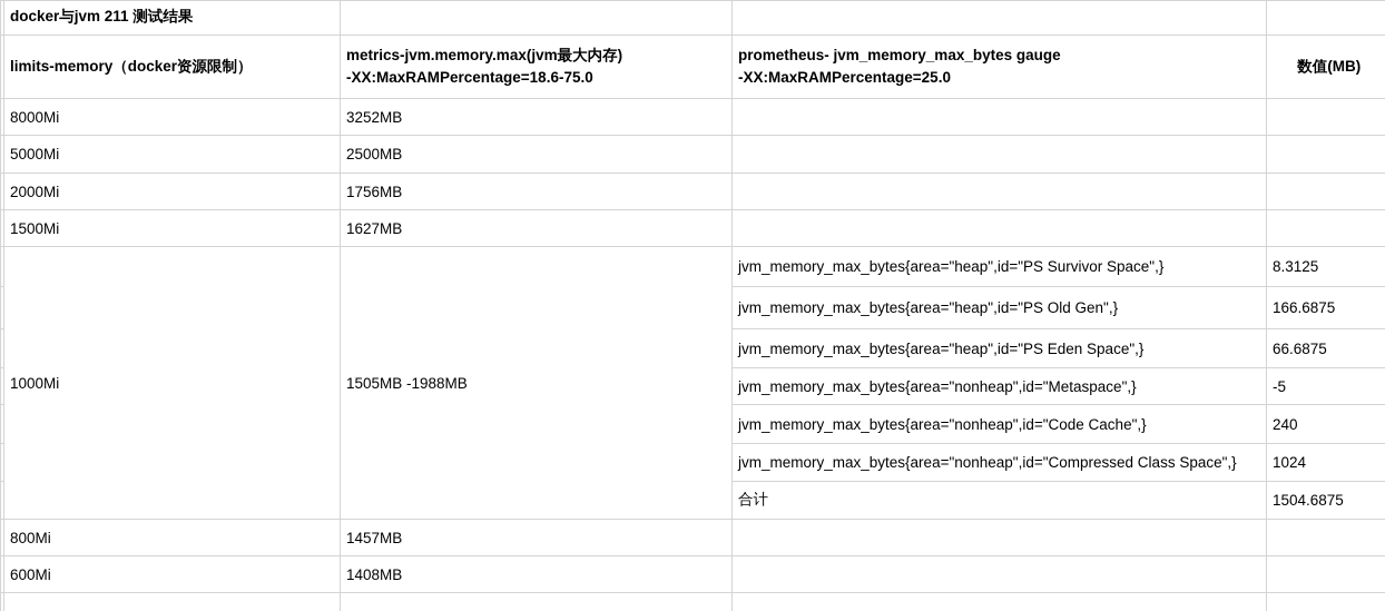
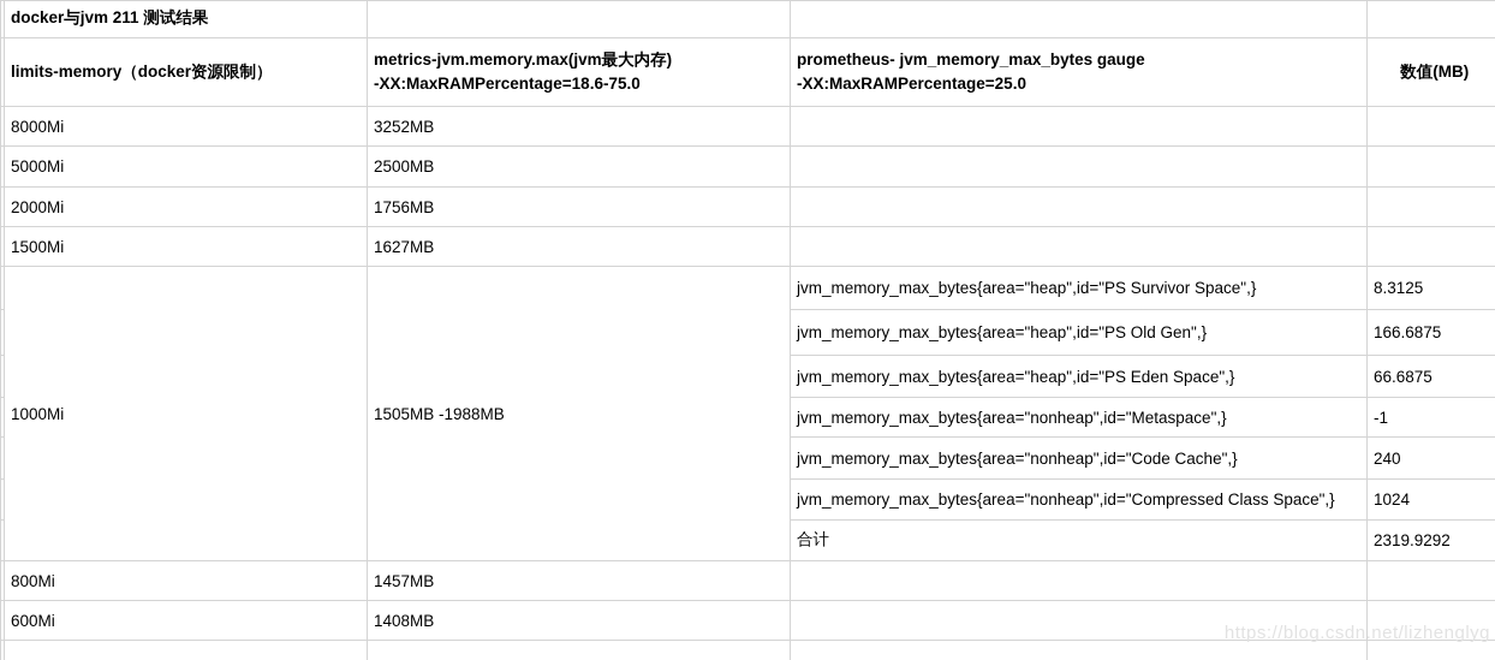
  	docker与jvm 211 测试结果
  	limits-memory（docker资源限制）	metrics-jvm.memory.max(jvm最大内存) -XX:MaxRAMPercentage=18.6-75.0	prometheus- jvm_memory_max_bytes gauge -XX:MaxRAMPercentage=25.0	数值(MB)
  	8000Mi	3252MB
  	5000Mi	2500MB
  	2000Mi	1756MB
  	1500Mi	1627MB
  	1000Mi	1505MB -1988MB	jvm_memory_max_bytes{area="heap",id="PS Survivor Space",}	8.3125
  	jvm_memory_max_bytes{area="heap",id="PS Old Gen",}	166.6875
  	jvm_memory_max_bytes{area="heap",id="PS Eden Space",}	66.6875
- 	jvm_memory_max_bytes{area="nonheap",id="Metaspace",}	-5
+ 	jvm_memory_max_bytes{area="nonheap",id="Metaspace",}	-1
  	jvm_memory_max_bytes{area="nonheap",id="Code Cache",}	240
  	jvm_memory_max_bytes{area="nonheap",id="Compressed Class Space",}	1024
- 	合计	1504.6875
+ 	合计	2319.9292
  	800Mi	1457MB
  	600Mi	1408MB
+ https://blog.csdn.net/lizhenglyg
